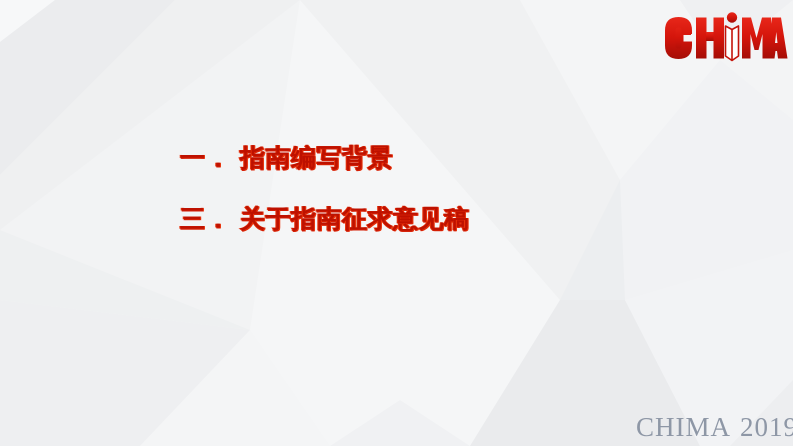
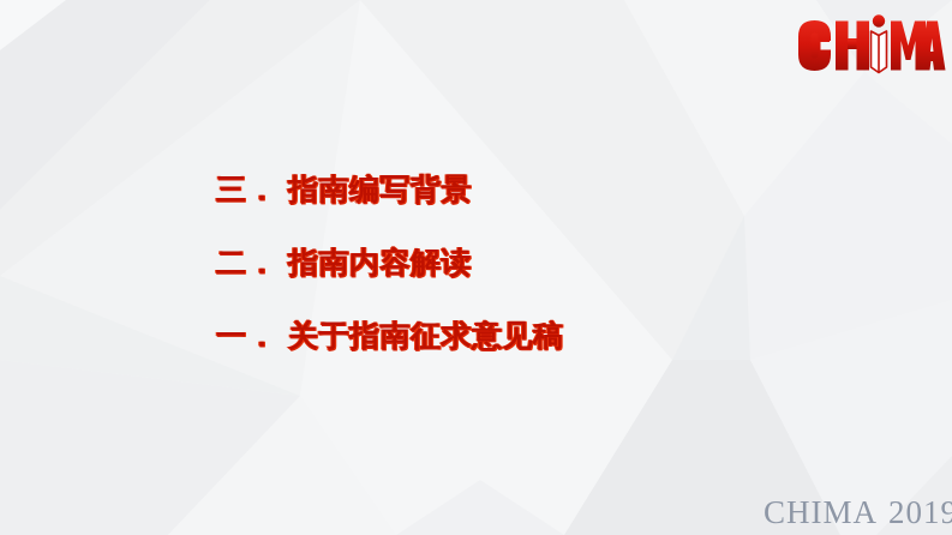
- 一．
+ 三．
  指南编写背景
+ 二．
+ 指南内容解读
- 三．
+ 一．
  关于指南征求意见稿
  CHIMA 2019
